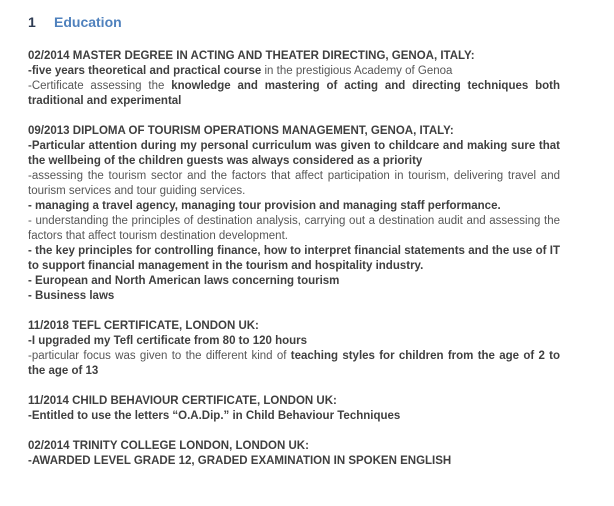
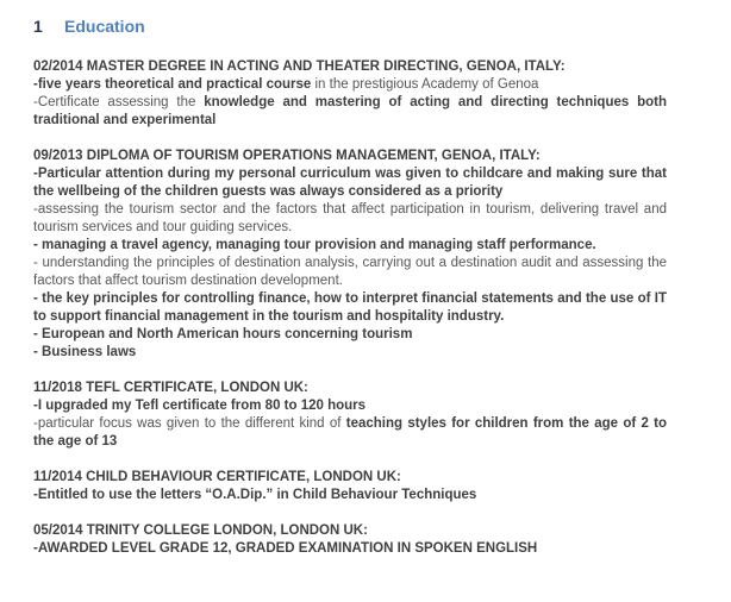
  1 Education
  02/2014 MASTER DEGREE IN ACTING AND THEATER DIRECTING, GENOA, ITALY:
  -five years theoretical and practical course in the prestigious Academy of Genoa
  -Certificate assessing the knowledge and mastering of acting and directing techniques both traditional and experimental
  09/2013 DIPLOMA OF TOURISM OPERATIONS MANAGEMENT, GENOA, ITALY:
  -Particular attention during my personal curriculum was given to childcare and making sure that the wellbeing of the children guests was always considered as a priority
  -assessing the tourism sector and the factors that affect participation in tourism, delivering travel and tourism services and tour guiding services.
  - managing a travel agency, managing tour provision and managing staff performance.
  - understanding the principles of destination analysis, carrying out a destination audit and assessing the factors that affect tourism destination development.
  - the key principles for controlling finance, how to interpret financial statements and the use of IT to support financial management in the tourism and hospitality industry.
- - European and North American laws concerning tourism
+ - European and North American hours concerning tourism
  - Business laws
  11/2018 TEFL CERTIFICATE, LONDON UK:
  -I upgraded my Tefl certificate from 80 to 120 hours
  -particular focus was given to the different kind of teaching styles for children from the age of 2 to the age of 13
  11/2014 CHILD BEHAVIOUR CERTIFICATE, LONDON UK:
  -Entitled to use the letters “O.A.Dip.” in Child Behaviour Techniques
- 02/2014 TRINITY COLLEGE LONDON, LONDON UK:
+ 05/2014 TRINITY COLLEGE LONDON, LONDON UK:
  -AWARDED LEVEL GRADE 12, GRADED EXAMINATION IN SPOKEN ENGLISH
